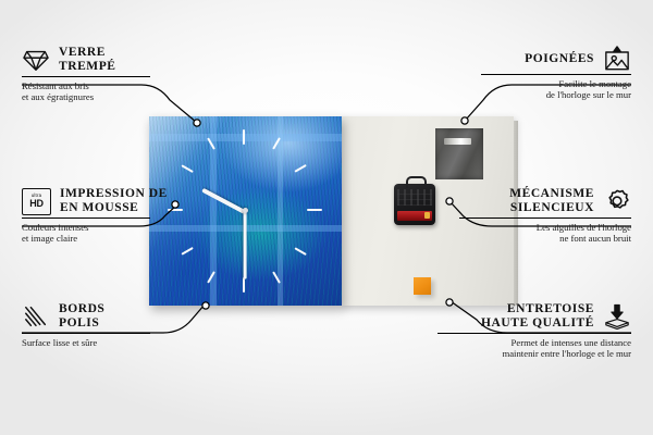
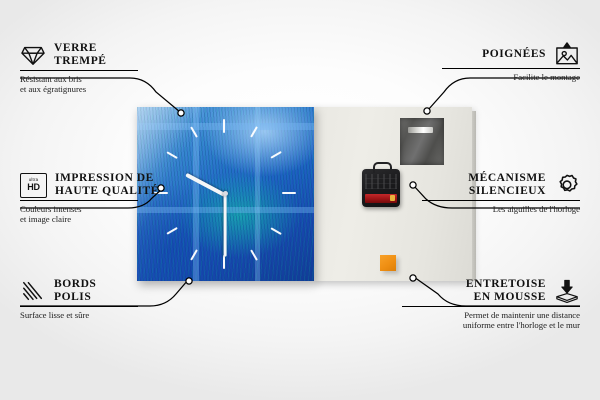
  VERRE
  TREMPÉ
  Résistant aux bris
  et aux égratignures
  HD
  IMPRESSION DE
- EN MOUSSE
+ HAUTE QUALITÉ
  Couleurs intenses
  et image claire
  BORDS
  POLIS
  Surface lisse et sûre
  POIGNÉES
  Facilite le montage
- de l'horloge sur le mur
  MÉCANISME
  SILENCIEUX
  Les aiguilles de l'horloge
- ne font aucun bruit
  ENTRETOISE
- HAUTE QUALITÉ
+ EN MOUSSE
- Permet de intenses une distance
+ Permet de maintenir une distance
- maintenir entre l'horloge et le mur
+ uniforme entre l'horloge et le mur
